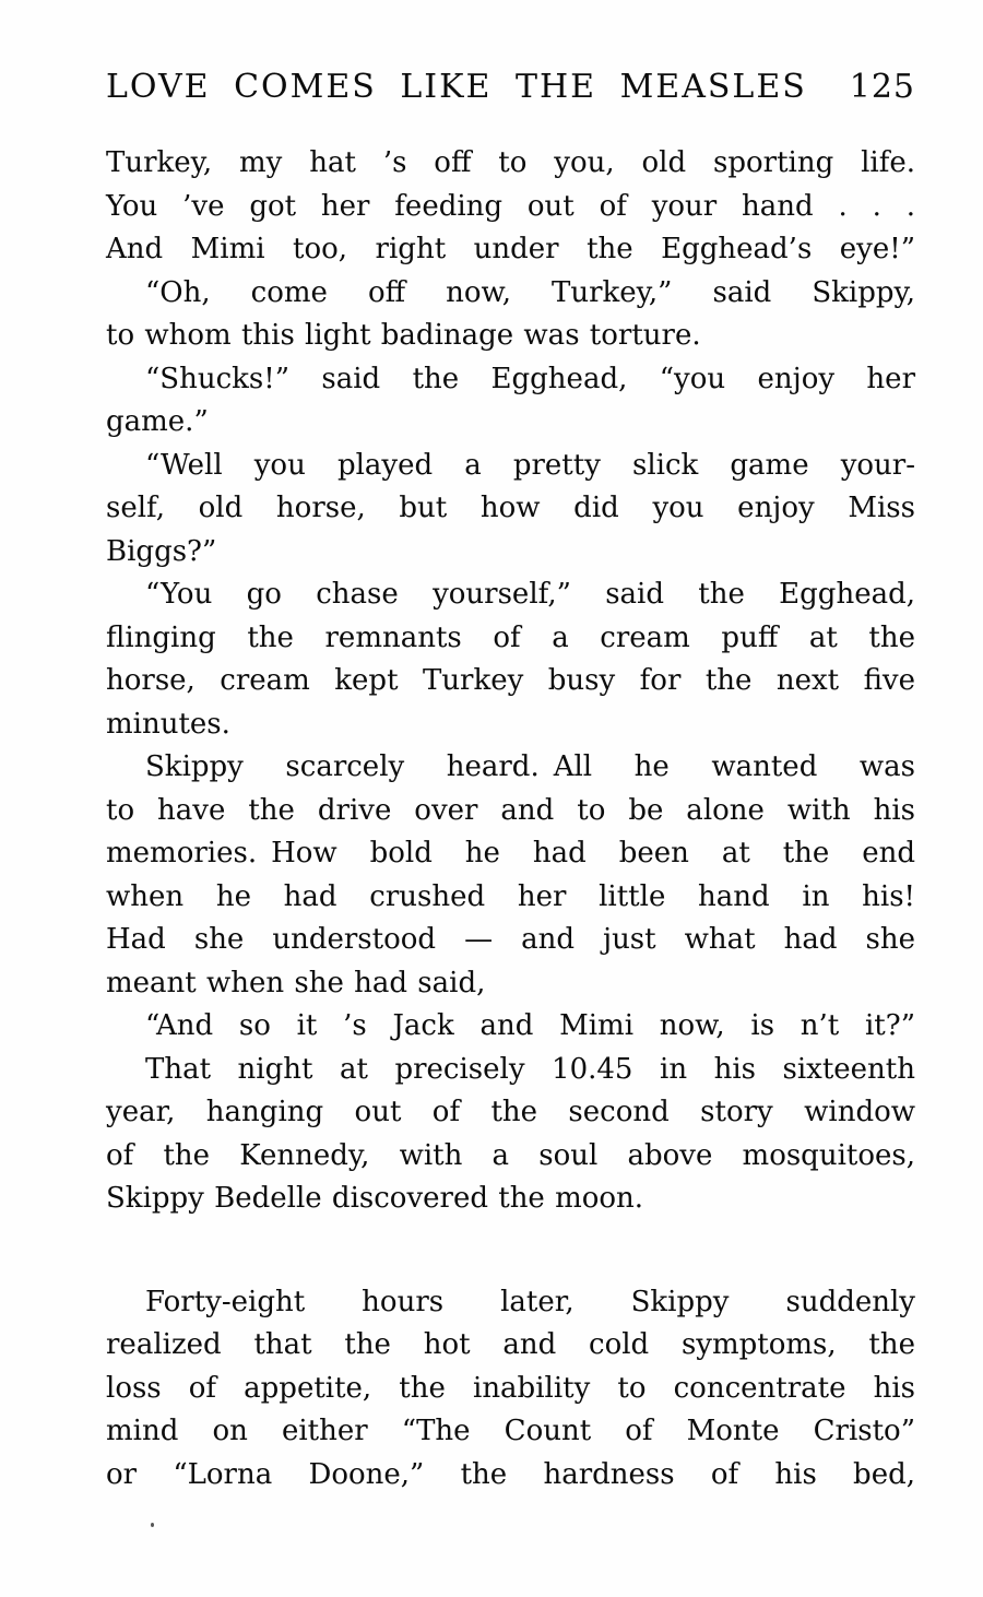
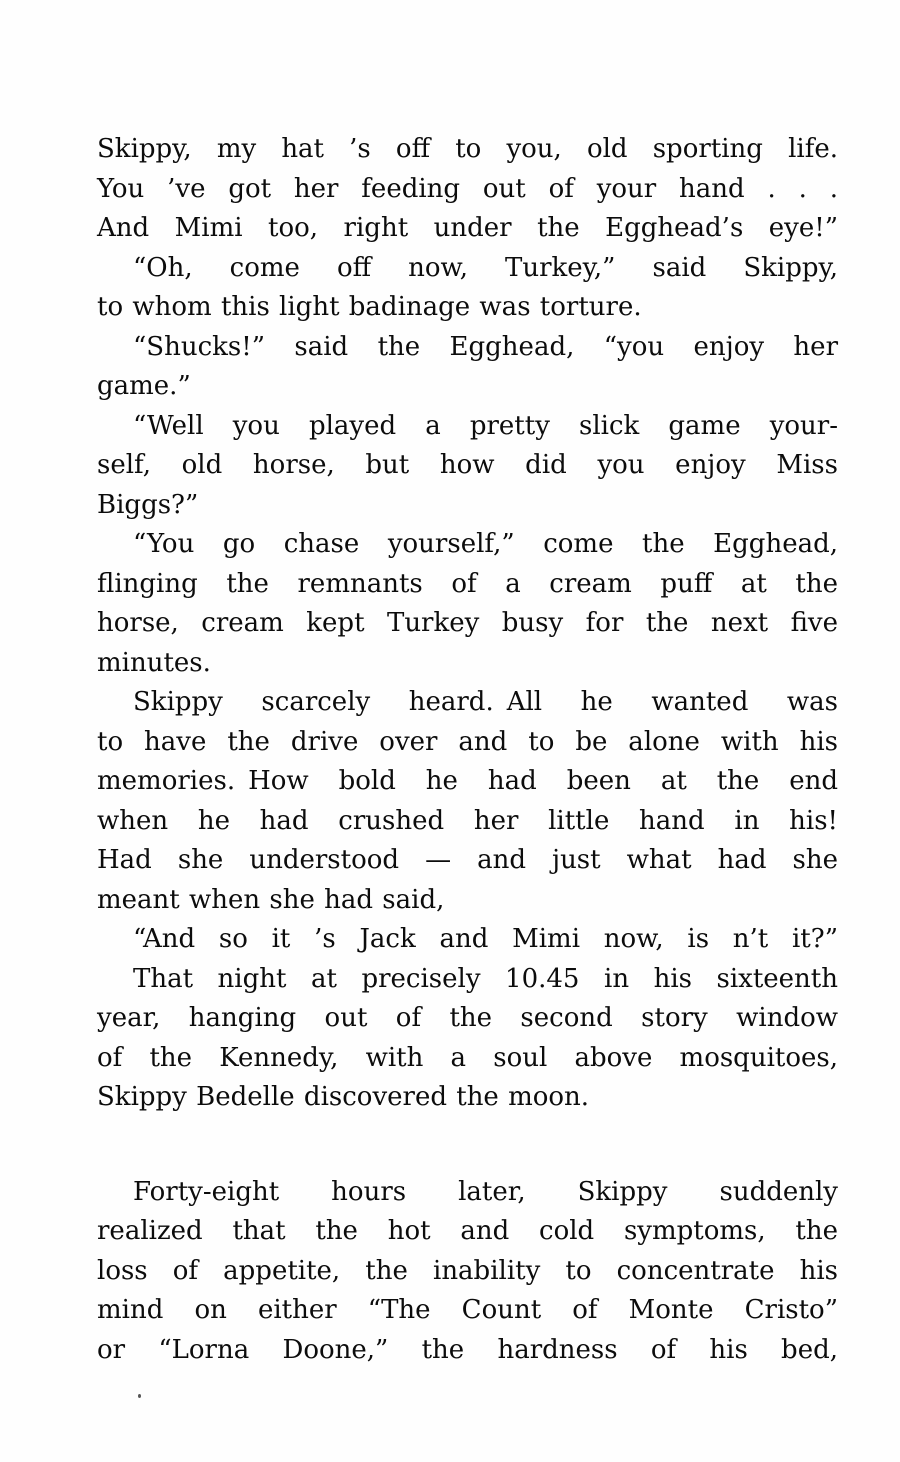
- LOVE COMES LIKE THE MEASLES
- 125
- Turkey, my hat ’s off to you, old sporting life.
+ Skippy, my hat ’s off to you, old sporting life.
  You ’ve got her feeding out of your hand . . .
  And Mimi too, right under the Egghead’s eye!”
  “Oh, come off now, Turkey,” said Skippy,
  to whom this light badinage was torture.
  “Shucks!” said the Egghead, “you enjoy her
  game.”
  “Well you played a pretty slick game your-
  self, old horse, but how did you enjoy Miss
  Biggs?”
- “You go chase yourself,” said the Egghead,
+ “You go chase yourself,” come the Egghead,
  flinging the remnants of a cream puff at the
  horse, cream kept Turkey busy for the next five
  minutes.
  Skippy scarcely heard. All he wanted was
  to have the drive over and to be alone with his
  memories. How bold he had been at the end
  when he had crushed her little hand in his!
  Had she understood — and just what had she
  meant when she had said,
  “And so it ’s Jack and Mimi now, is n’t it?”
  That night at precisely 10.45 in his sixteenth
  year, hanging out of the second story window
  of the Kennedy, with a soul above mosquitoes,
  Skippy Bedelle discovered the moon.
  Forty-eight hours later, Skippy suddenly
  realized that the hot and cold symptoms, the
  loss of appetite, the inability to concentrate his
  mind on either “The Count of Monte Cristo”
  or “Lorna Doone,” the hardness of his bed,
